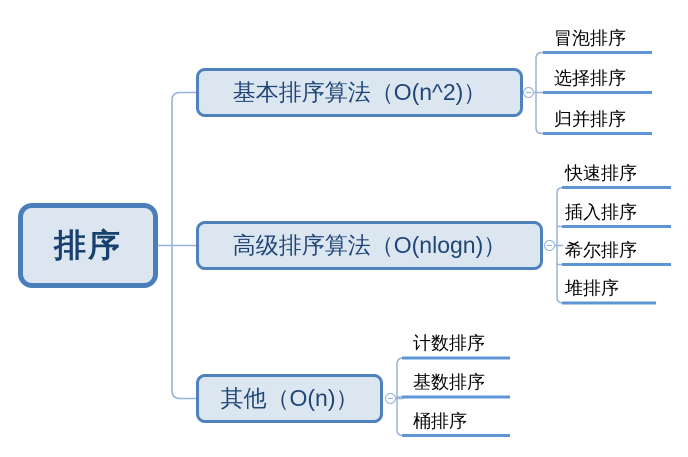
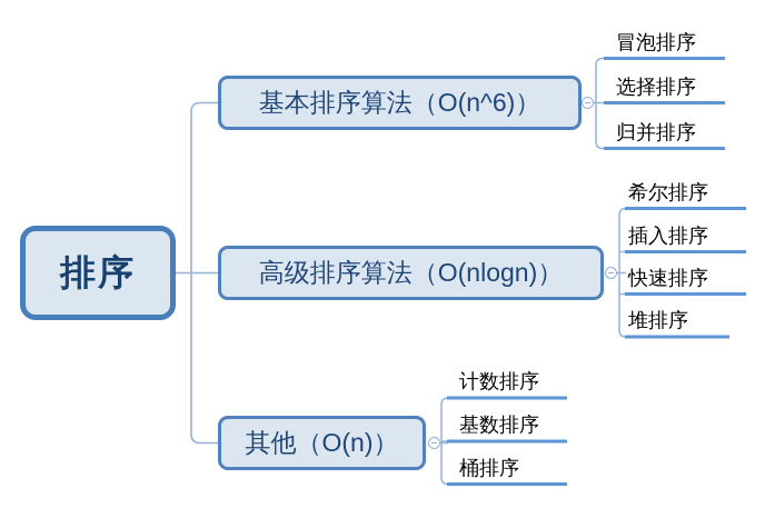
  排序
- 基本排序算法（O(n^2)）
+ 基本排序算法（O(n^6)）
  高级排序算法（O(nlogn)）
  其他（O(n)）
  冒泡排序
  选择排序
  归并排序
- 快速排序
+ 希尔排序
  插入排序
- 希尔排序
+ 快速排序
  堆排序
  计数排序
  基数排序
  桶排序
